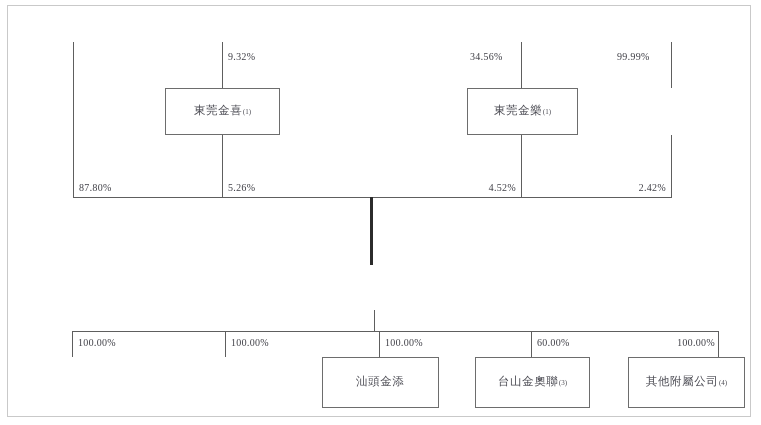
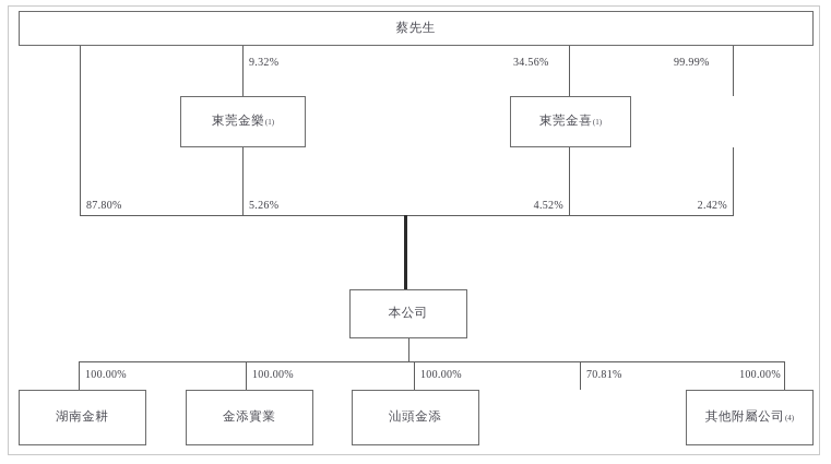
+ 蔡先生
  9.32%
  34.56%
  99.99%
- 東莞金喜
+ 東莞金樂
  (1)
- 東莞金樂
+ 東莞金喜
  (1)
  87.80%
  5.26%
  4.52%
  2.42%
+ 本公司
  100.00%
  100.00%
  100.00%
- 60.00%
+ 70.81%
  100.00%
+ 湖南金耕
+ 金添實業
  汕頭金添
- 台山金奧聯
- (3)
  其他附屬公司
  (4)
